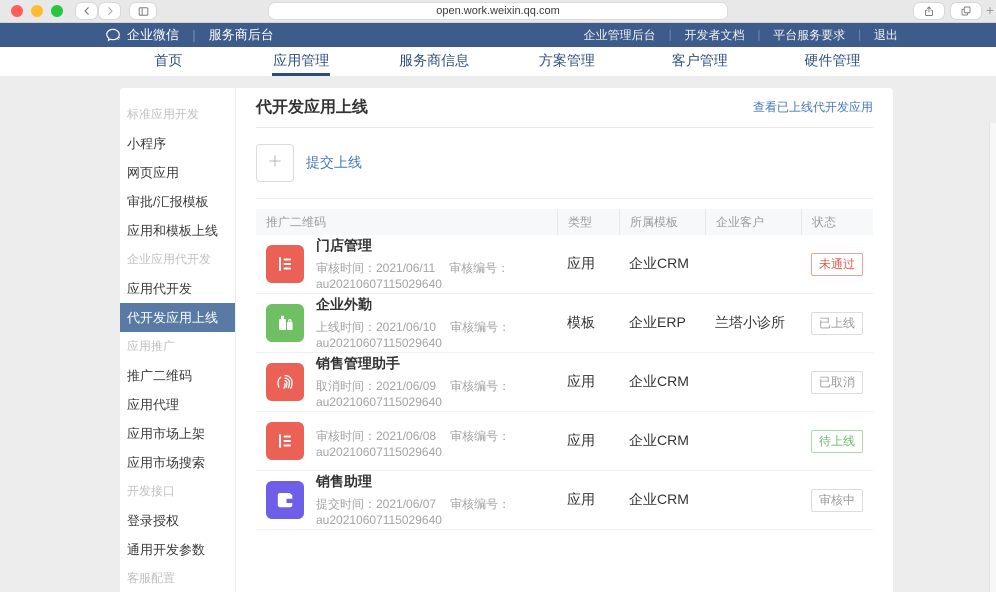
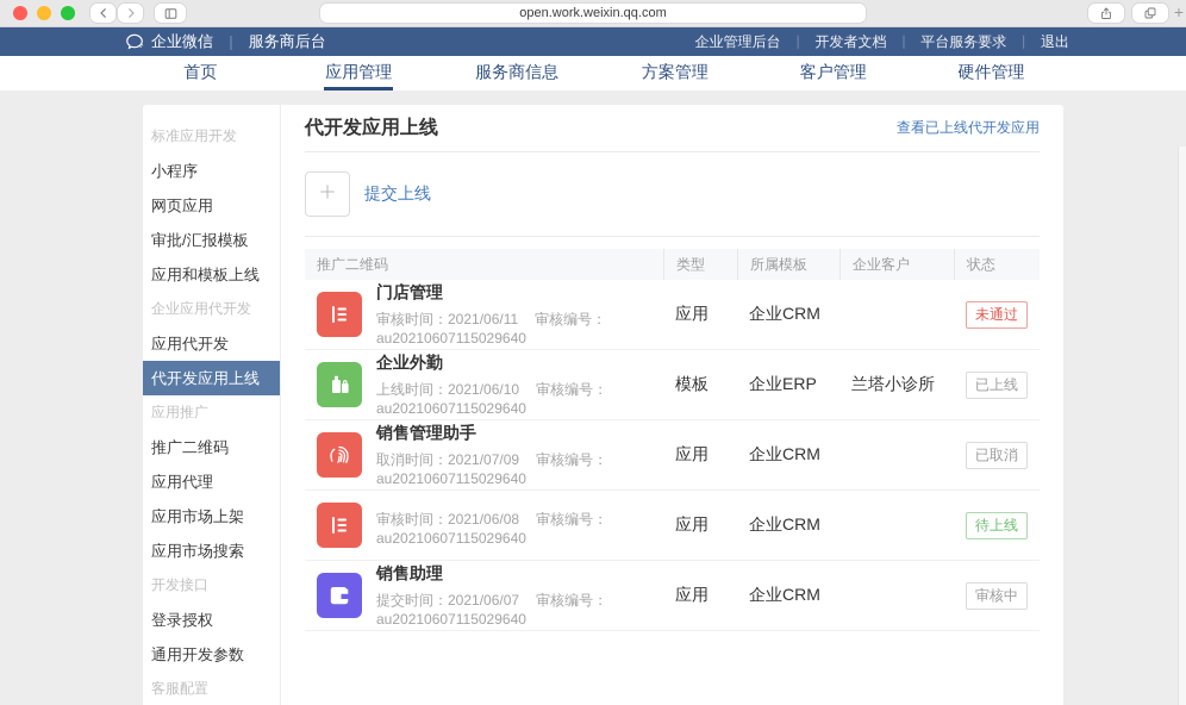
  open.work.weixin.qq.com
  +
  企业微信
  ｜
  服务商后台
  企业管理后台
  ｜
  开发者文档
  ｜
  平台服务要求
  ｜
  退出
  首页
  应用管理
  服务商信息
  方案管理
  客户管理
  硬件管理
  标准应用开发
  小程序
  网页应用
  审批/汇报模板
  应用和模板上线
  企业应用代开发
  应用代开发
  代开发应用上线
  应用推广
  推广二维码
  应用代理
  应用市场上架
  应用市场搜索
  开发接口
  登录授权
  通用开发参数
  客服配置
  代开发应用上线
  查看已上线代开发应用
  提交上线
  推广二维码
  类型
  所属模板
  企业客户
  状态
  门店管理
  审核时间：2021/06/11 审核编号：au20210607115029640
  应用
  企业CRM
  未通过
  企业外勤
  上线时间：2021/06/10 审核编号：au20210607115029640
  模板
  企业ERP
  兰塔小诊所
  已上线
  销售管理助手
- 取消时间：2021/06/09 审核编号：au20210607115029640
+ 取消时间：2021/07/09 审核编号：au20210607115029640
  应用
  企业CRM
  已取消
  审核时间：2021/06/08 审核编号：au20210607115029640
  应用
  企业CRM
  待上线
  销售助理
  提交时间：2021/06/07 审核编号：au20210607115029640
  应用
  企业CRM
  审核中
